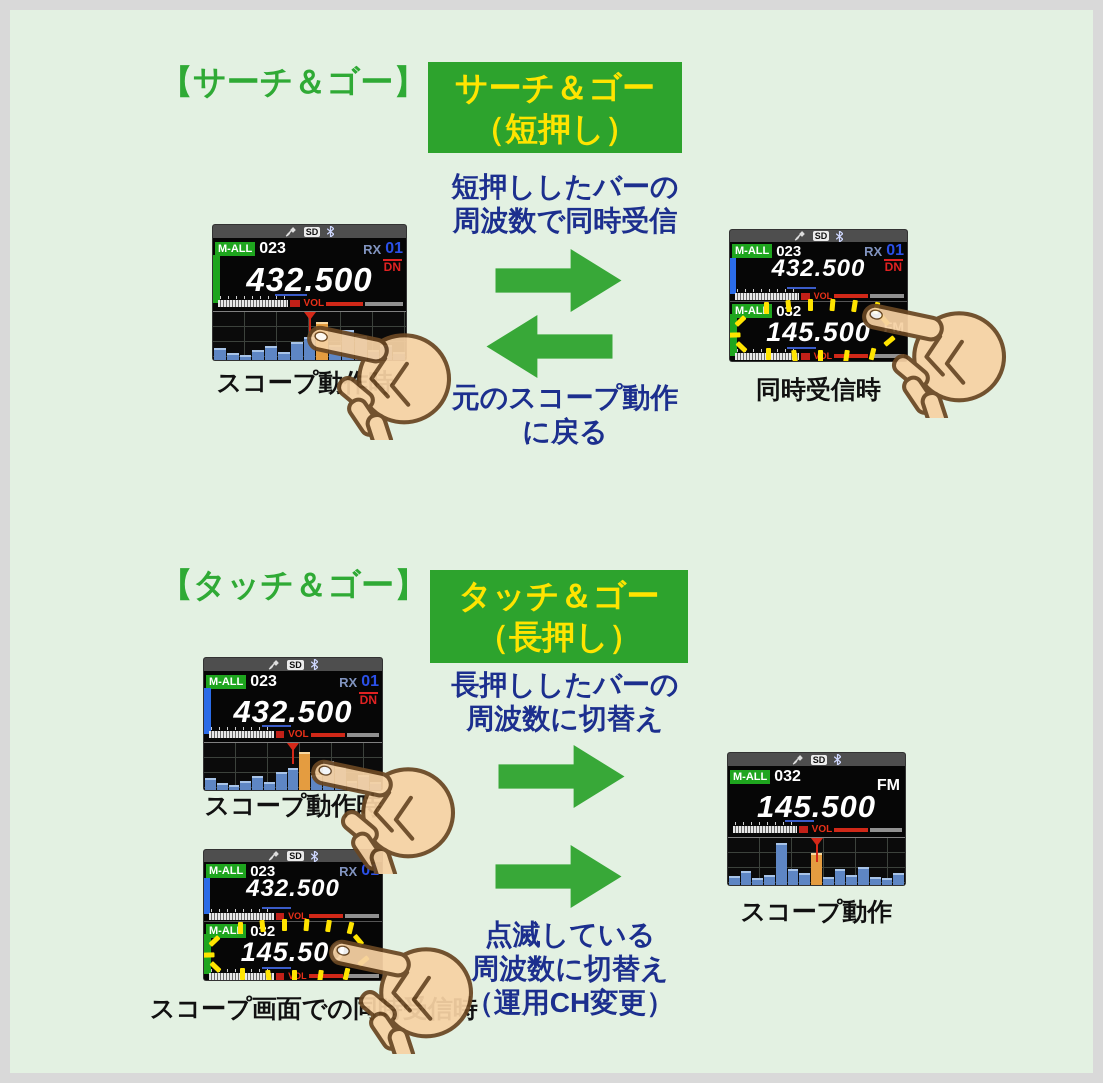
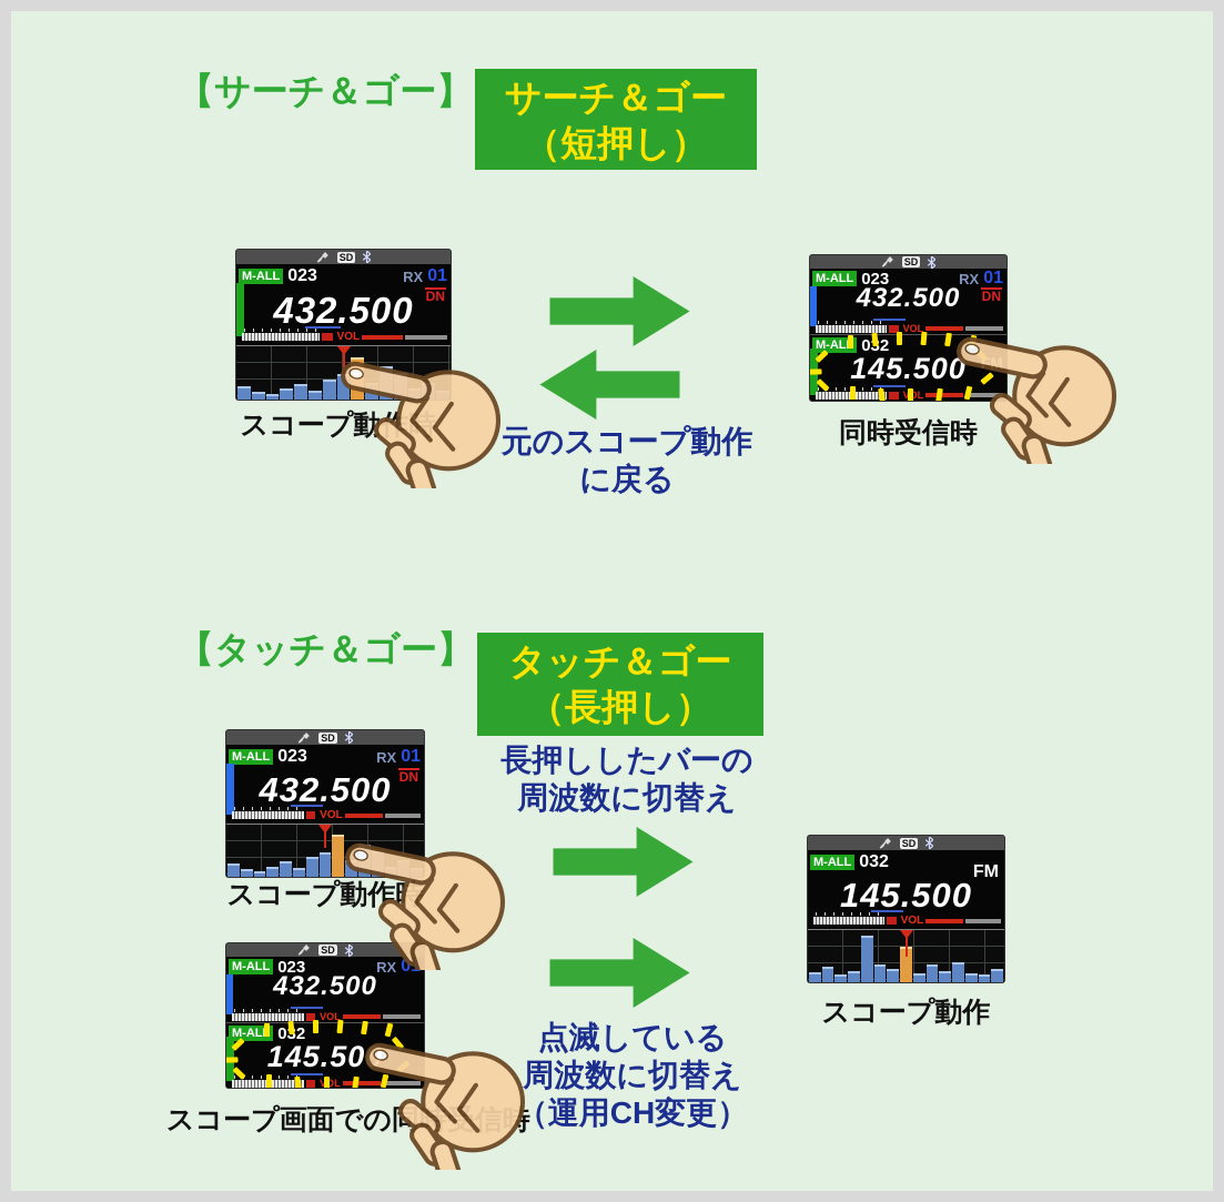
  【サーチ＆ゴー】
  サーチ＆ゴー
  （短押し）
- 短押ししたバーの
- 周波数で同時受信
  元のスコープ動作
  に戻る
  SD
  M-ALL
  023
  RX
  01
  DN
  432.500
  VOL
  スコープ動
  SD
  M-ALL
  023
  RX
  01
  DN
  432.500
  VOL
  M-AL
  145.500
  VOL
  同時受信時
  【タッチ＆ゴー】
  タッチ＆ゴー
  （長押し）
  長押ししたバーの
  周波数に切替え
  点滅している
  周波数に切替え
  （運用CH変更）
  SD
  M-ALL
  023
  RX
  01
  DN
  432.500
  VOL
  スコープ動作
  SD
  M-ALL
  023
  RX
  432.500
  VOL
  M-AL
  145.50
  SD
  M-ALL
  032
  FM
  145.500
  VOL
  スコープ動作
